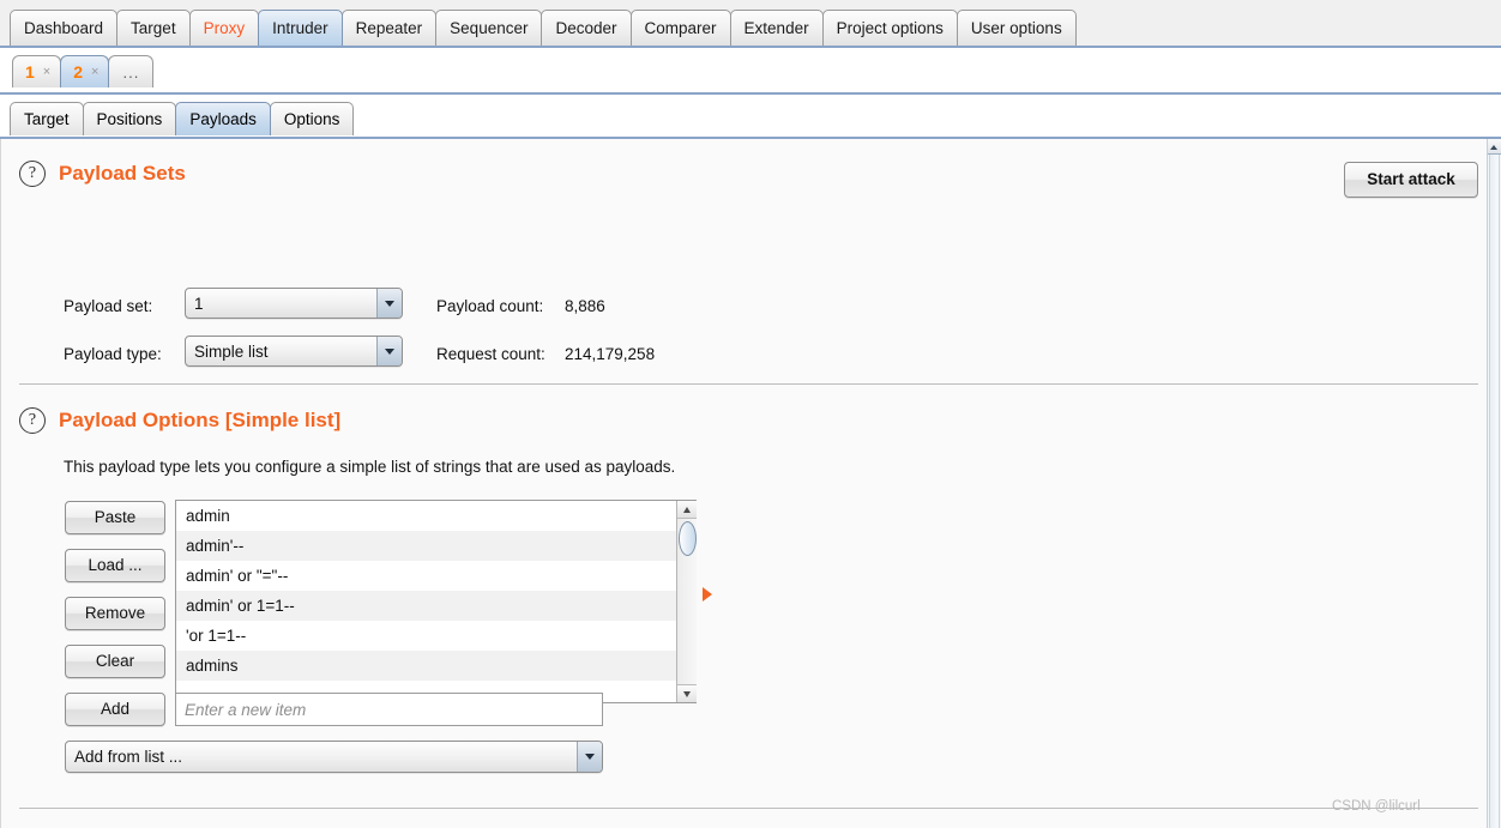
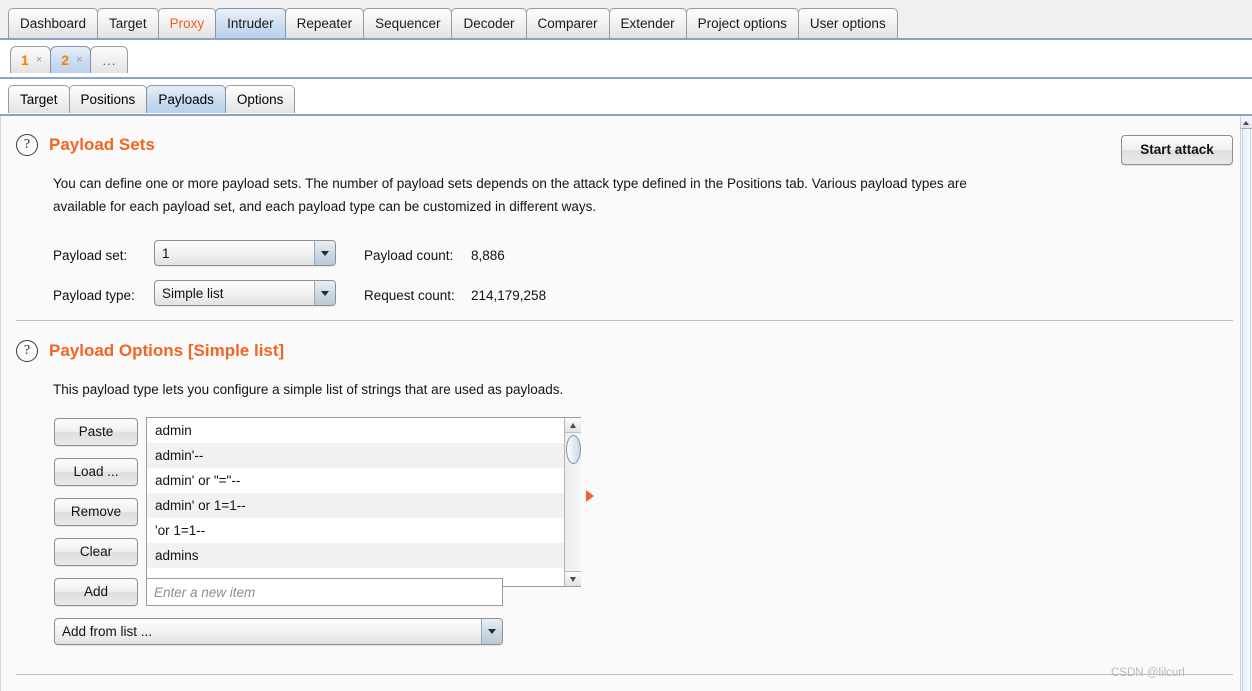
  Dashboard
  Target
  Proxy
  Intruder
  Repeater
  Sequencer
  Decoder
  Comparer
  Extender
  Project options
  User options
  1
  ×
  2
  ×
  ...
  Target
  Positions
  Payloads
  Options
  Start attack
  ?
  Payload Sets
+ You can define one or more payload sets. The number of payload sets depends on the attack type defined in the Positions tab. Various payload types are
+ available for each payload set, and each payload type can be customized in different ways.
  Payload set:
  1
  Payload count:
  8,886
  Payload type:
  Simple list
  Request count:
  214,179,258
  ?
  Payload Options [Simple list]
  This payload type lets you configure a simple list of strings that are used as payloads.
  Paste
  Load ...
  Remove
  Clear
  admin
  admin'--
  admin' or "="--
  admin' or 1=1--
  'or 1=1--
  admins
  Add
  Enter a new item
  Add from list ...
  CSDN @lilcurl
